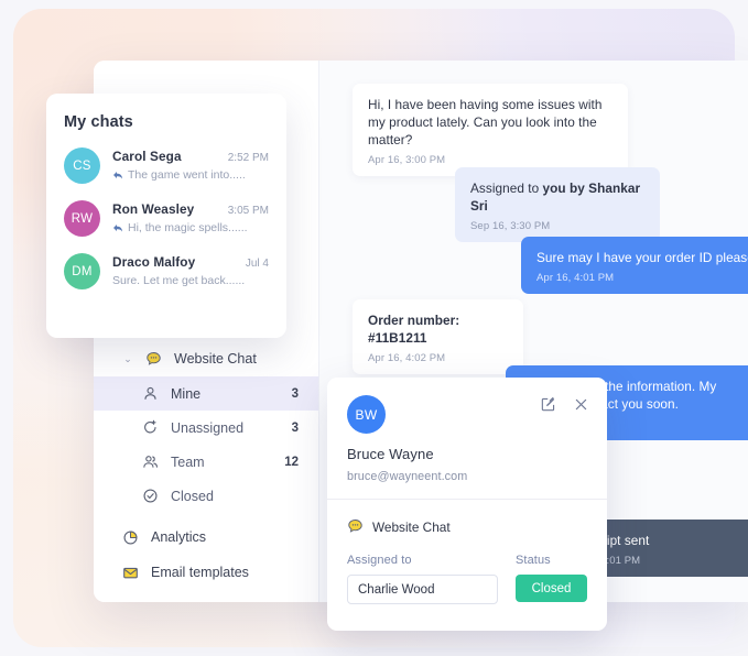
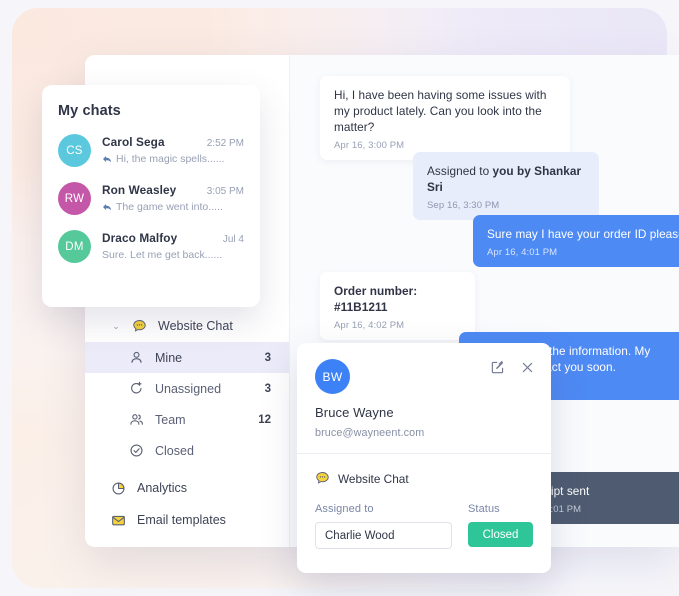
  ⌄
  Website Chat
  Mine
  3
  Unassigned
  3
  Team
  12
  Closed
  Analytics
  Email templates
  Hi, I have been having some issues with my product lately. Can you look into the matter?
  Apr 16, 3:00 PM
  Assigned to you by Shankar Sri
  Sep 16, 3:30 PM
  Sure may I have your order ID pleas
  Apr 16, 4:01 PM
  Order number: #11B1211
  Apr 16, 4:02 PM
  My chats
  CS
  Carol Sega
  2:52 PM
- The game went into.....
+ Hi, the magic spells......
  RW
  Ron Weasley
  3:05 PM
- Hi, the magic spells......
+ The game went into.....
  DM
  Draco Malfoy
  Jul 4
  Sure. Let me get back......
  BW
  Bruce Wayne
  bruce@wayneent.com
  Website Chat
  Assigned to
  Charlie Wood
  Status
  Closed
